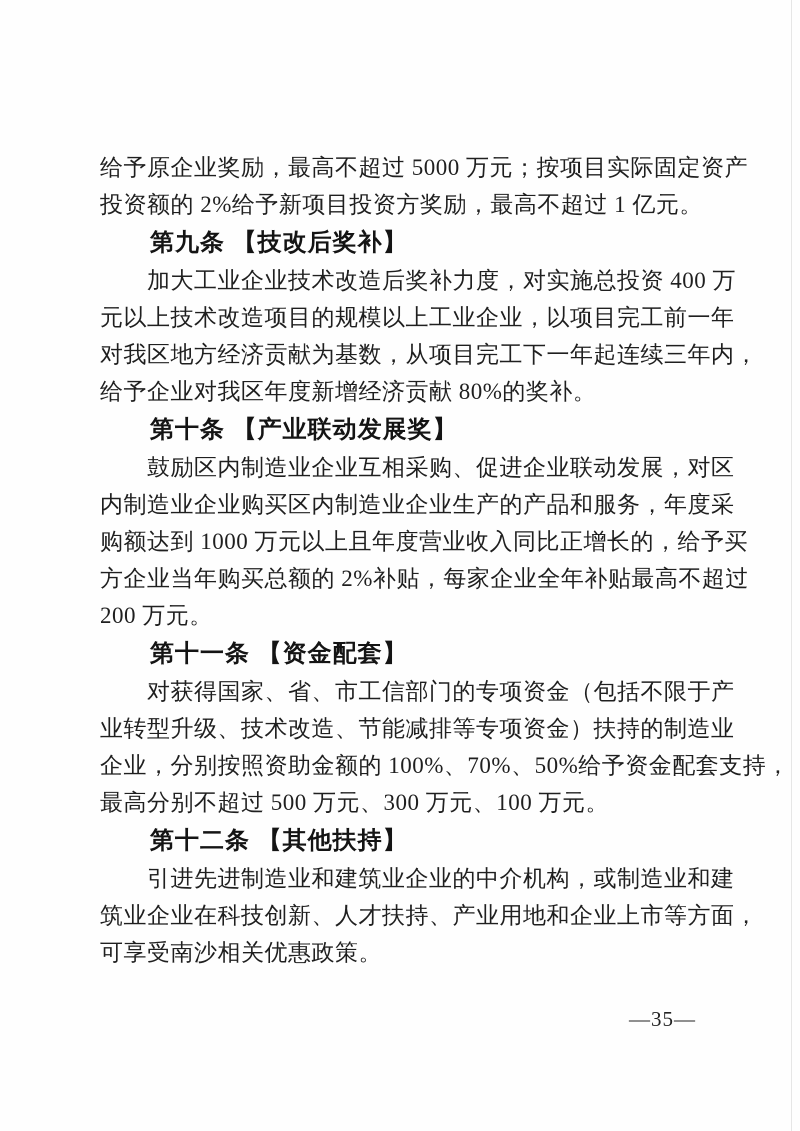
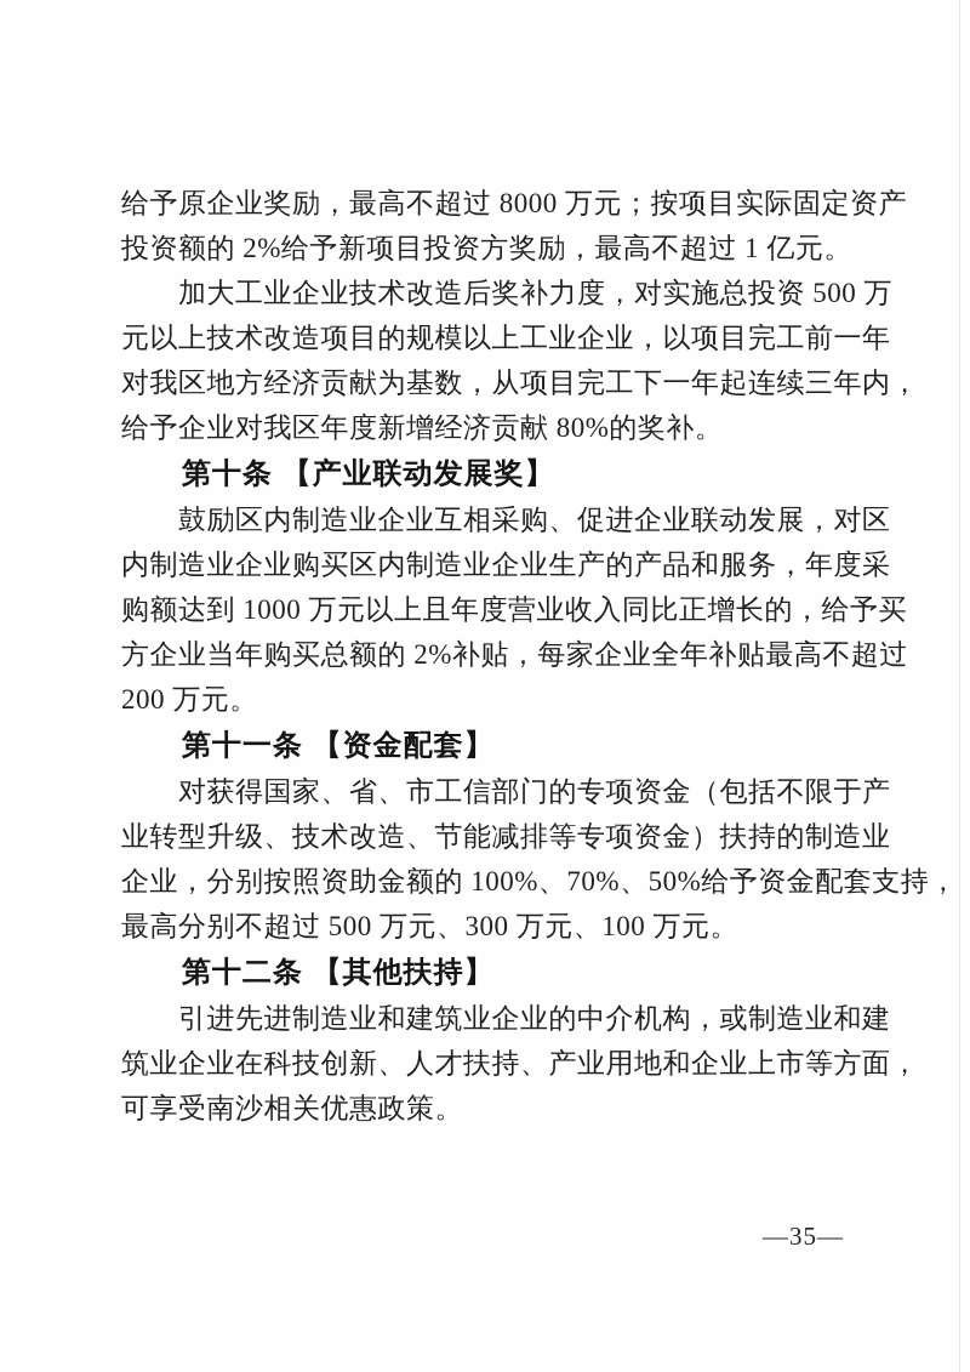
- 给予原企业奖励，最高不超过 5000 万元；按项目实际固定资产
+ 给予原企业奖励，最高不超过 8000 万元；按项目实际固定资产
  投资额的 2%给予新项目投资方奖励，最高不超过 1 亿元。
- 第九条 【技改后奖补】
- 加大工业企业技术改造后奖补力度，对实施总投资 400 万
+ 加大工业企业技术改造后奖补力度，对实施总投资 500 万
  元以上技术改造项目的规模以上工业企业，以项目完工前一年
  对我区地方经济贡献为基数，从项目完工下一年起连续三年内，
  给予企业对我区年度新增经济贡献 80%的奖补。
  第十条 【产业联动发展奖】
  鼓励区内制造业企业互相采购、促进企业联动发展，对区
  内制造业企业购买区内制造业企业生产的产品和服务，年度采
  购额达到 1000 万元以上且年度营业收入同比正增长的，给予买
  方企业当年购买总额的 2%补贴，每家企业全年补贴最高不超过
  200 万元。
  第十一条 【资金配套】
  对获得国家、省、市工信部门的专项资金（包括不限于产
  业转型升级、技术改造、节能减排等专项资金）扶持的制造业
  企业，分别按照资助金额的 100%、70%、50%给予资金配套支持，
  最高分别不超过 500 万元、300 万元、100 万元。
  第十二条 【其他扶持】
  引进先进制造业和建筑业企业的中介机构，或制造业和建
  筑业企业在科技创新、人才扶持、产业用地和企业上市等方面，
  可享受南沙相关优惠政策。
  —35—
